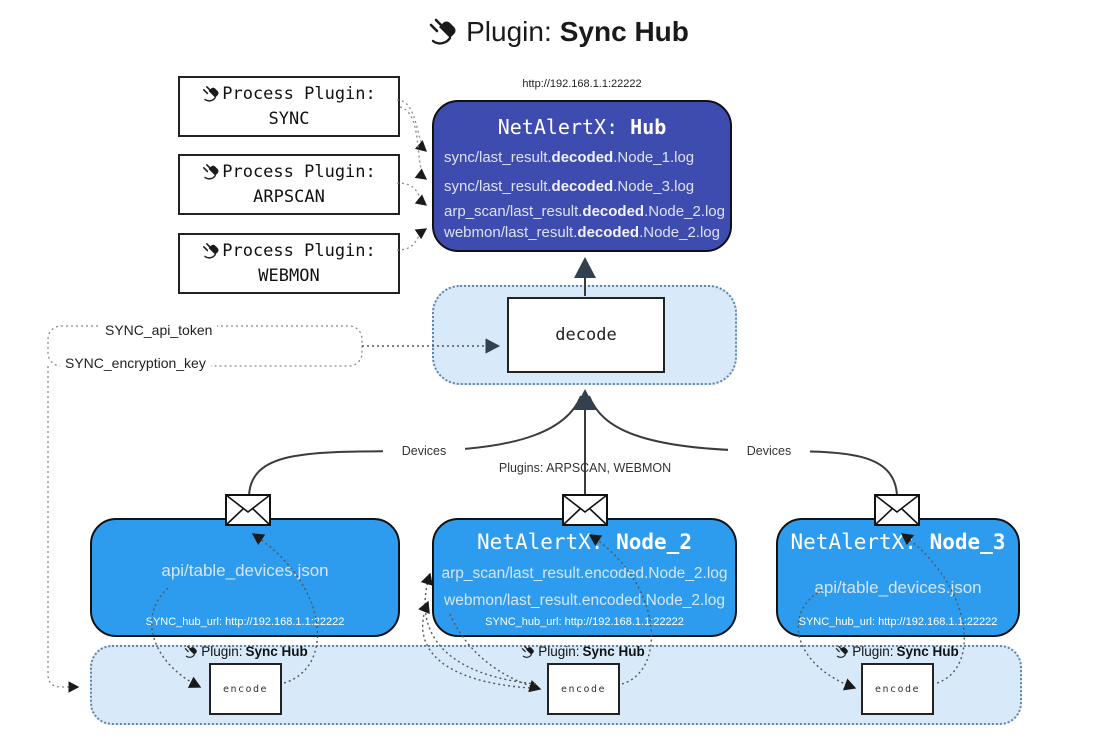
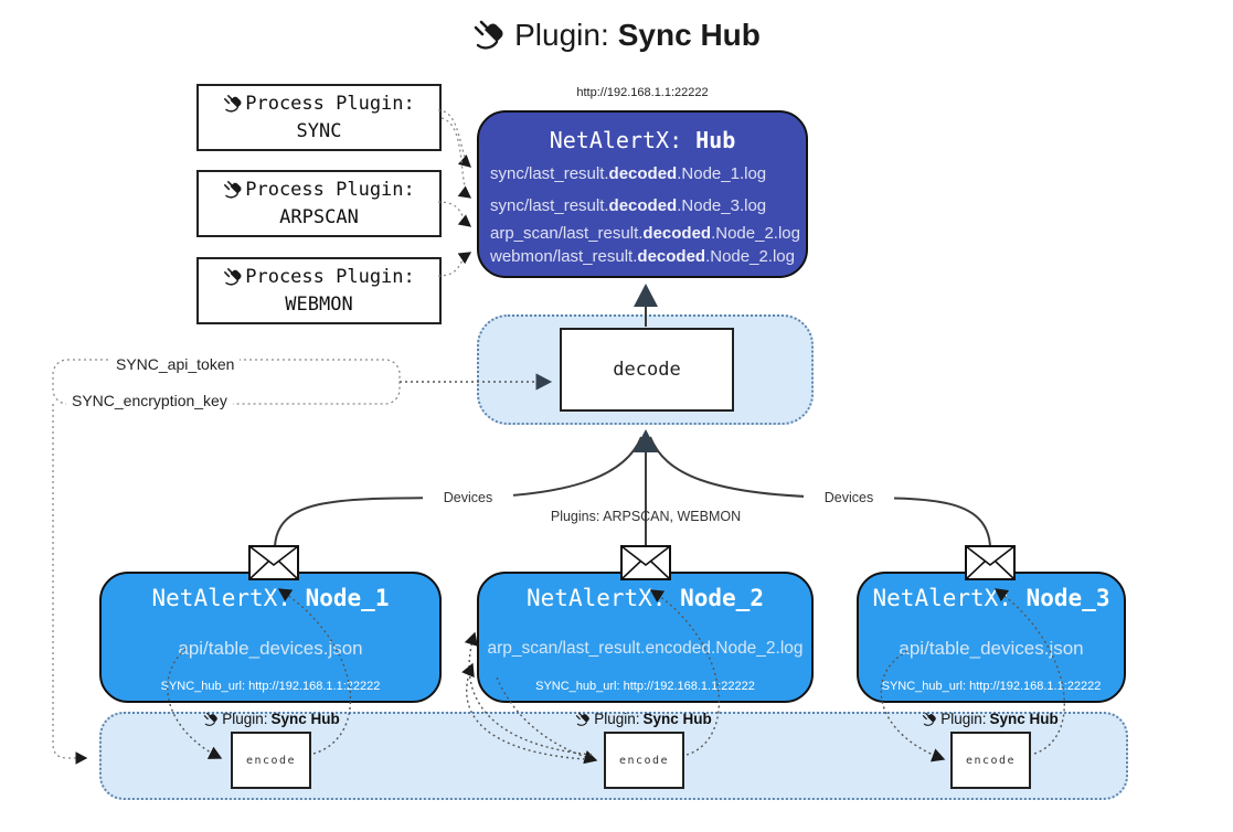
  Plugin:
  Sync Hub
  Process Plugin:
  SYNC
  Process Plugin:
  ARPSCAN
  Process Plugin:
  WEBMON
  http://192.168.1.1:22222
  NetAlertX: Hub
  sync/last_result.decoded.Node_1.log
  sync/last_result.decoded.Node_3.log
  arp_scan/last_result.decoded.Node_2.log
  webmon/last_result.decoded.Node_2.log
  decode
+ NetAlertX: Node_1
  api/table_devices.json
  SYNC_hub_url: http://192.168.1.1:2222
  NetAlertX: Node_2
  arp_scan/last_result.encoded.Node_2.log
- webmon/last_result.encoded.Node_2.log
  SYNC_hub_url: http://192.168.1.1:22222
  NetAlertX: Node_3
  api/table_devices.json
  SYNC_hub_url: http://192.168.1.1:22222
  Plugin:
  Sync Hub
  Plugin:
  Sync Hub
  Plugin:
  Sync Hub
  encode
  encode
  encode
  SYNC_api_token
  SYNC_encryption_key
  Devices
  Devices
  Plugins: ARPSCAN, WEBMON
